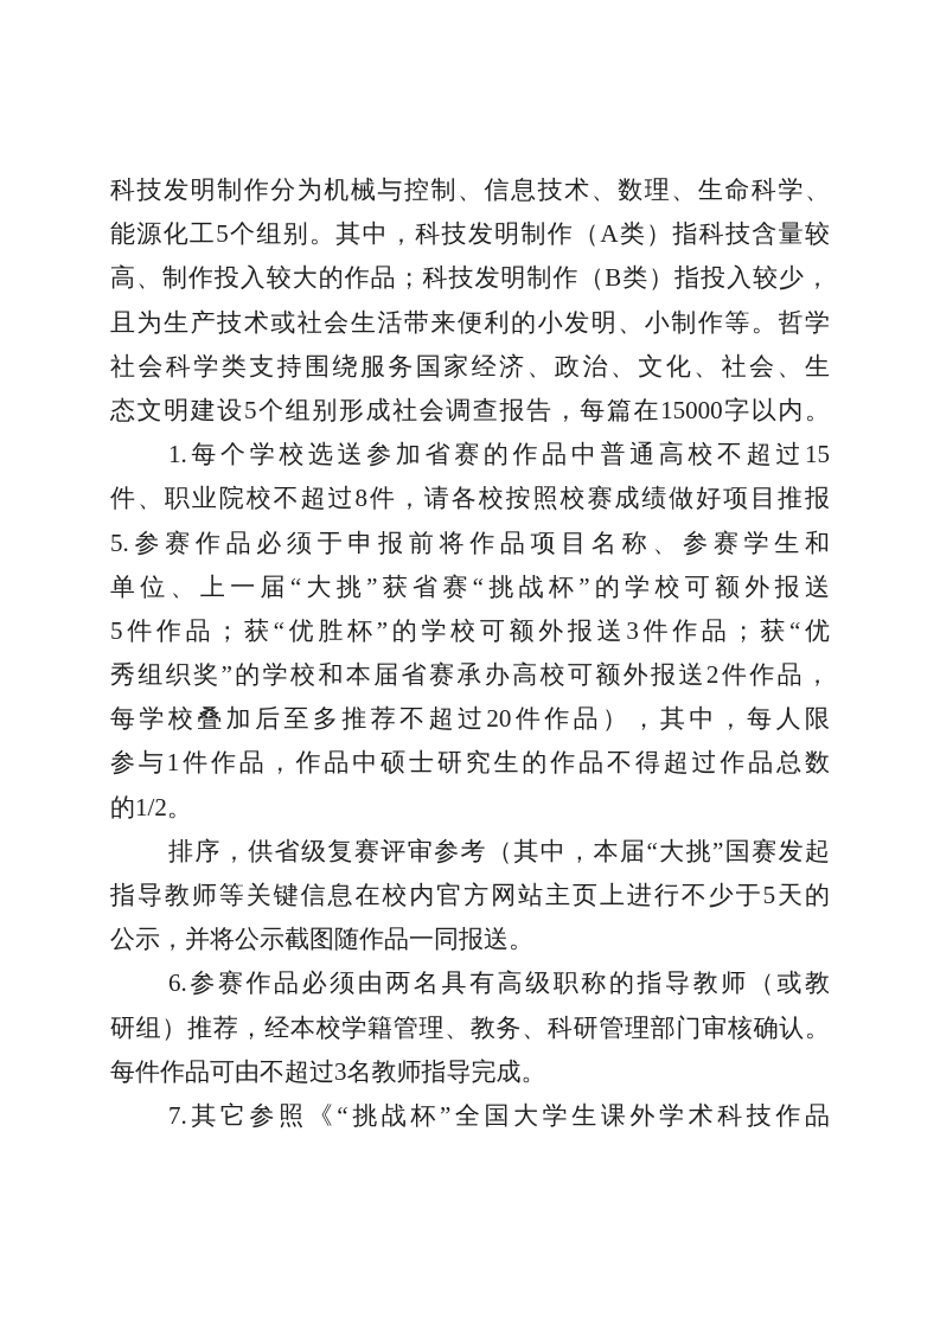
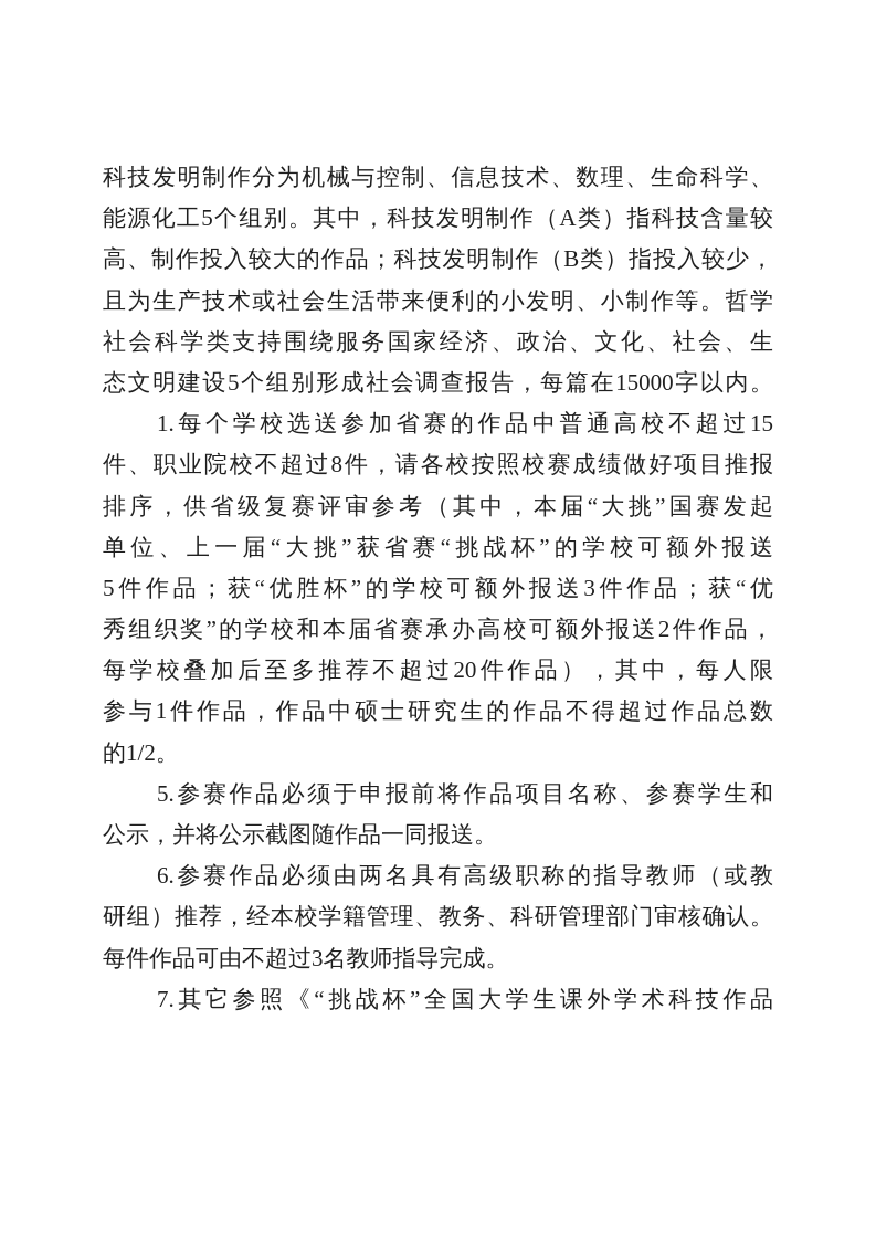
  科技发明制作分为机械与控制、信息技术、数理、生命科学、
  能源化工5个组别。其中，科技发明制作（A类）指科技含量较
  高、制作投入较大的作品；科技发明制作（B类）指投入较少，
  且为生产技术或社会生活带来便利的小发明、小制作等。哲学
  社会科学类支持围绕服务国家经济、政治、文化、社会、生
  态文明建设5个组别形成社会调查报告，每篇在15000字以内。
  1.每个学校选送参加省赛的作品中普通高校不超过15
  件、职业院校不超过8件，请各校按照校赛成绩做好项目推报
- 5.参赛作品必须于申报前将作品项目名称、参赛学生和
+ 排序，供省级复赛评审参考（其中，本届“大挑”国赛发起
  单位、上一届“大挑”获省赛“挑战杯”的学校可额外报送
  5件作品；获“优胜杯”的学校可额外报送3件作品；获“优
  秀组织奖”的学校和本届省赛承办高校可额外报送2件作品，
  每学校叠加后至多推荐不超过20件作品），其中，每人限
  参与1件作品，作品中硕士研究生的作品不得超过作品总数
  的1/2。
- 排序，供省级复赛评审参考（其中，本届“大挑”国赛发起
+ 5.参赛作品必须于申报前将作品项目名称、参赛学生和
- 指导教师等关键信息在校内官方网站主页上进行不少于5天的
  公示，并将公示截图随作品一同报送。
  6.参赛作品必须由两名具有高级职称的指导教师（或教
  研组）推荐，经本校学籍管理、教务、科研管理部门审核确认。
  每件作品可由不超过3名教师指导完成。
  7.其它参照《“挑战杯”全国大学生课外学术科技作品
